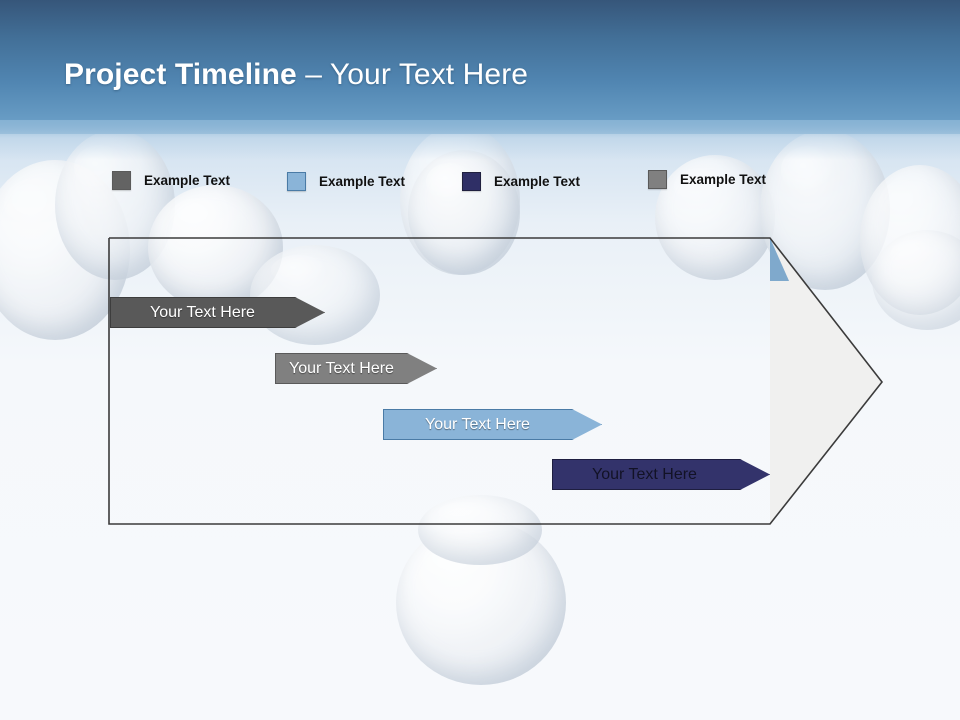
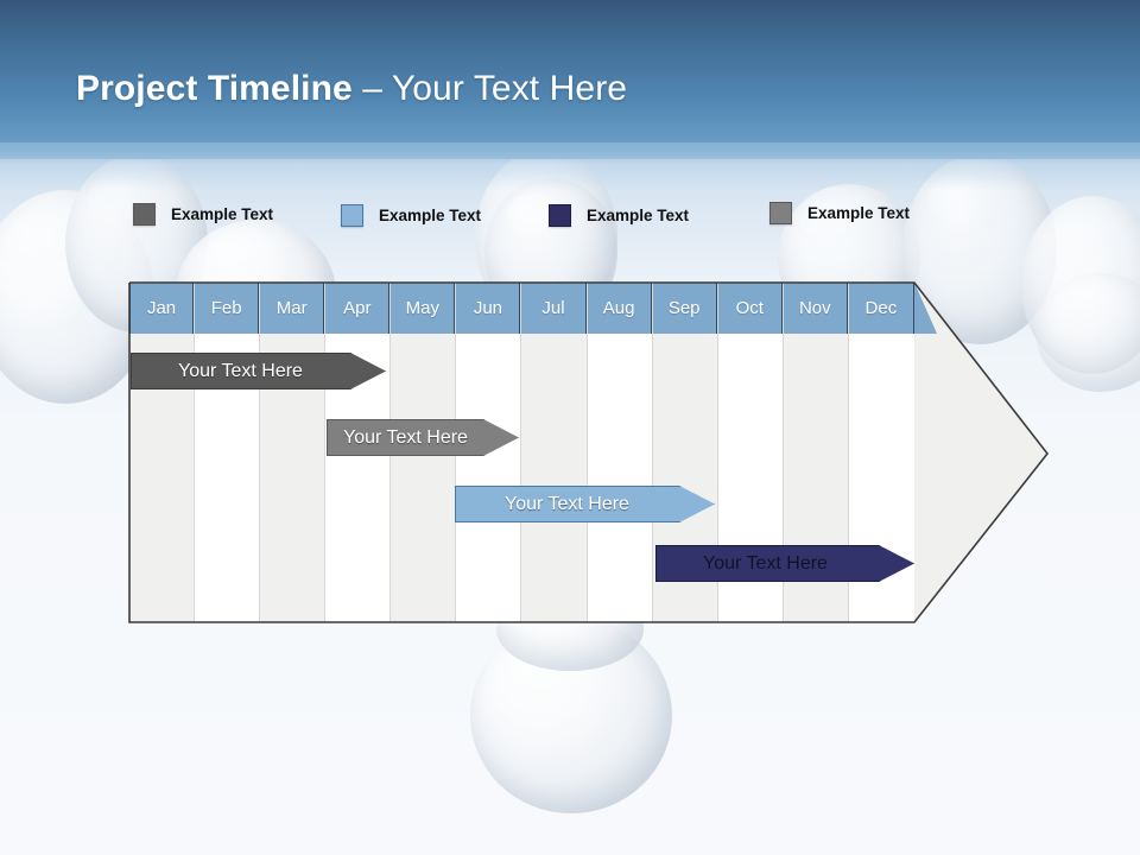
  Project Timeline – Your Text Here
  Example Text
  Example Text
  Example Text
  Example Text
+ Jan
+ Feb
+ Mar
+ Apr
+ May
+ Jun
+ Jul
+ Aug
+ Sep
+ Oct
+ Nov
+ Dec
  Your Text Here
  Your Text Here
  Your Text Here
  Your Text Here
